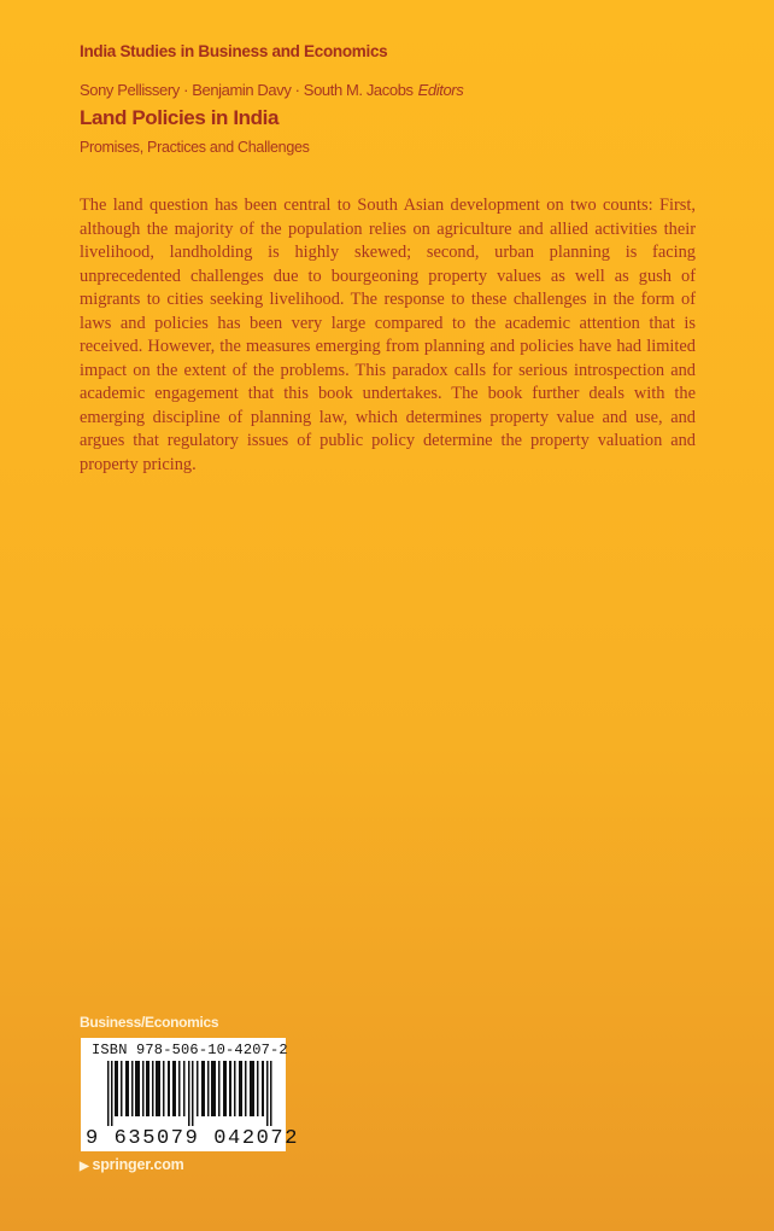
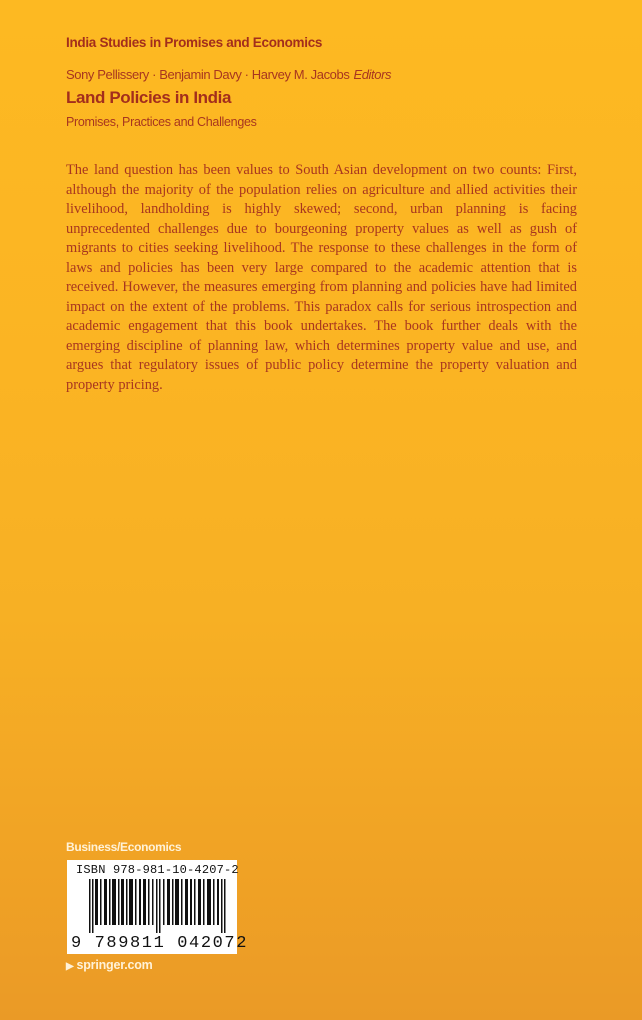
- India Studies in Business and Economics
+ India Studies in Promises and Economics
- Sony Pellissery · Benjamin Davy · South M. Jacobs Editors
+ Sony Pellissery · Benjamin Davy · Harvey M. Jacobs Editors
  Land Policies in India
  Promises, Practices and Challenges
- The land question has been central to South Asian development on two counts: First, although the majority of the population relies on agriculture and allied activities their livelihood, landholding is highly skewed; second, urban planning is facing unprecedented challenges due to bourgeoning property values as well as gush of migrants to cities seeking livelihood. The response to these challenges in the form of laws and policies has been very large compared to the academic attention that is received. However, the measures emerging from planning and policies have had limited impact on the extent of the problems. This paradox calls for serious introspection and academic engagement that this book undertakes. The book further deals with the emerging discipline of planning law, which determines property value and use, and argues that regulatory issues of public policy determine the property valuation and property pricing.
+ The land question has been values to South Asian development on two counts: First, although the majority of the population relies on agriculture and allied activities their livelihood, landholding is highly skewed; second, urban planning is facing unprecedented challenges due to bourgeoning property values as well as gush of migrants to cities seeking livelihood. The response to these challenges in the form of laws and policies has been very large compared to the academic attention that is received. However, the measures emerging from planning and policies have had limited impact on the extent of the problems. This paradox calls for serious introspection and academic engagement that this book undertakes. The book further deals with the emerging discipline of planning law, which determines property value and use, and argues that regulatory issues of public policy determine the property valuation and property pricing.
  Business/Economics
- ISBN 978-506-10-4207-2
+ ISBN 978-981-10-4207-2
- 9 635079 042072
+ 9 789811 042072
  ▶ springer.com
